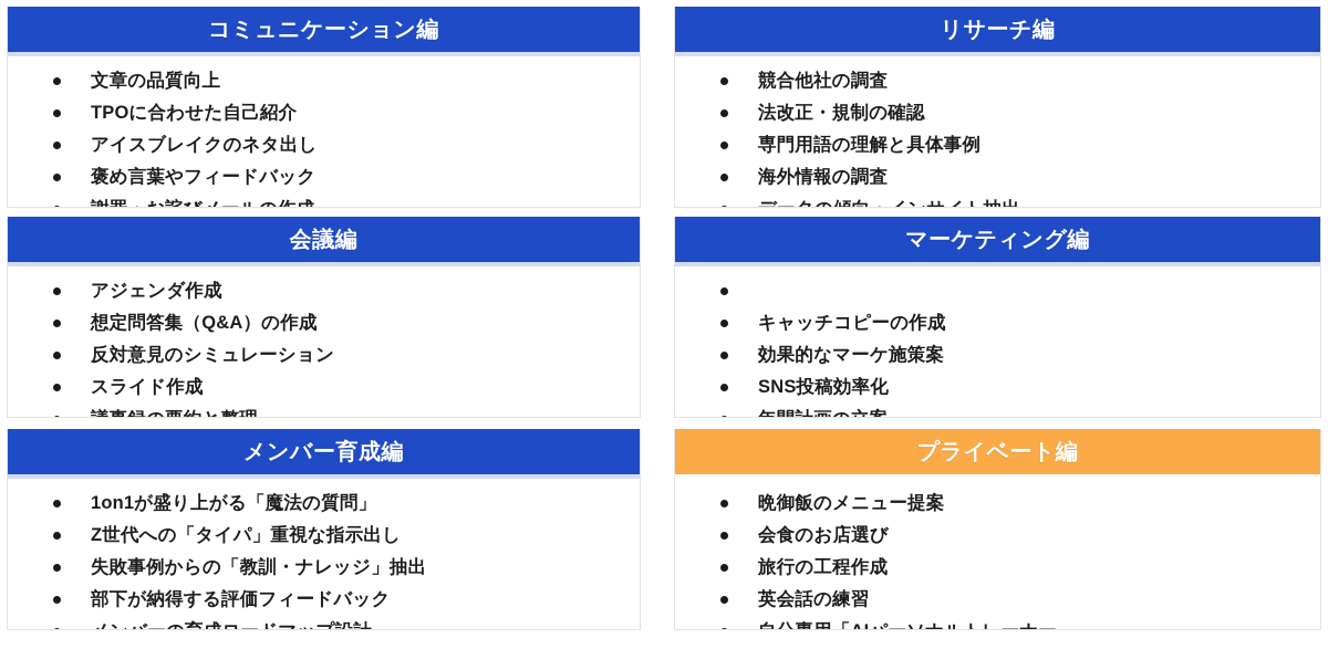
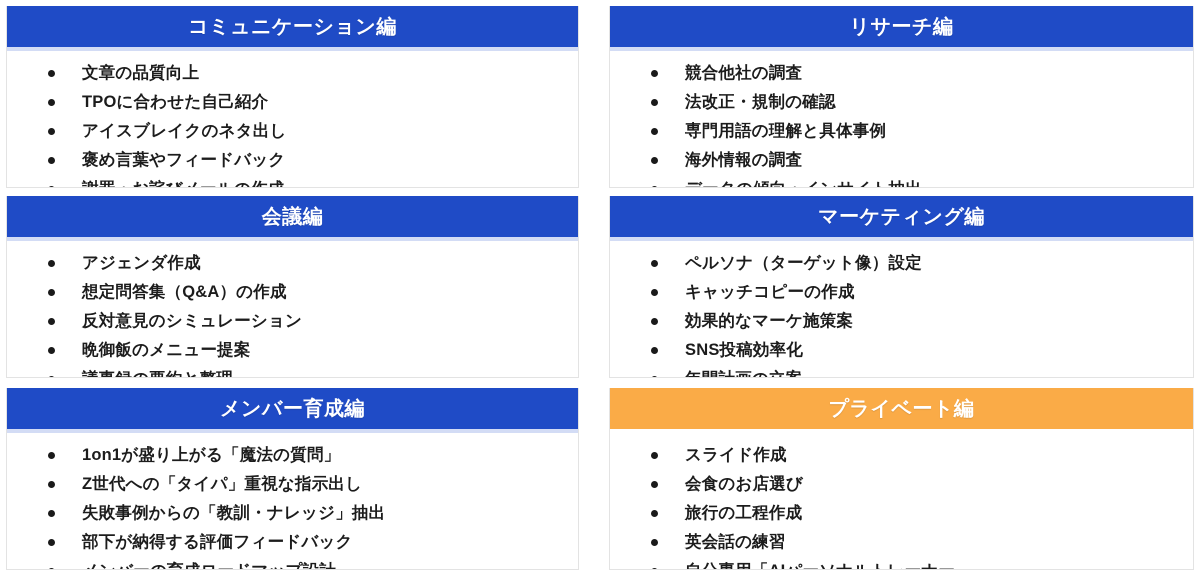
  コミュニケーション編
  文章の品質向上
  TPOに合わせた自己紹介
  アイスブレイクのネタ出し
  褒め言葉やフィードバック
  リサーチ編
  競合他社の調査
  法改正・規制の確認
  専門用語の理解と具体事例
  海外情報の調査
  会議編
  アジェンダ作成
  想定問答集（Q&A）の作成
  反対意見のシミュレーション
- スライド作成
+ 晩御飯のメニュー提案
  マーケティング編
+ ペルソナ（ターゲット像）設定
  キャッチコピーの作成
  効果的なマーケ施策案
  SNS投稿効率化
  メンバー育成編
  1on1が盛り上がる「魔法の質問」
  Z世代への「タイパ」重視な指示出し
  失敗事例からの「教訓・ナレッジ」抽出
  部下が納得する評価フィードバック
  プライベート編
- 晩御飯のメニュー提案
+ スライド作成
  会食のお店選び
  旅行の工程作成
  英会話の練習
